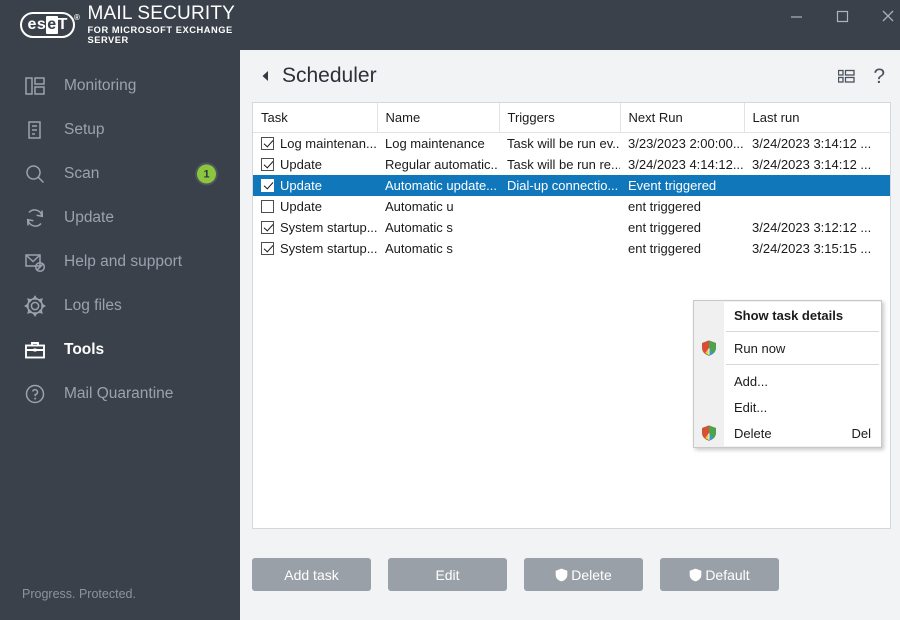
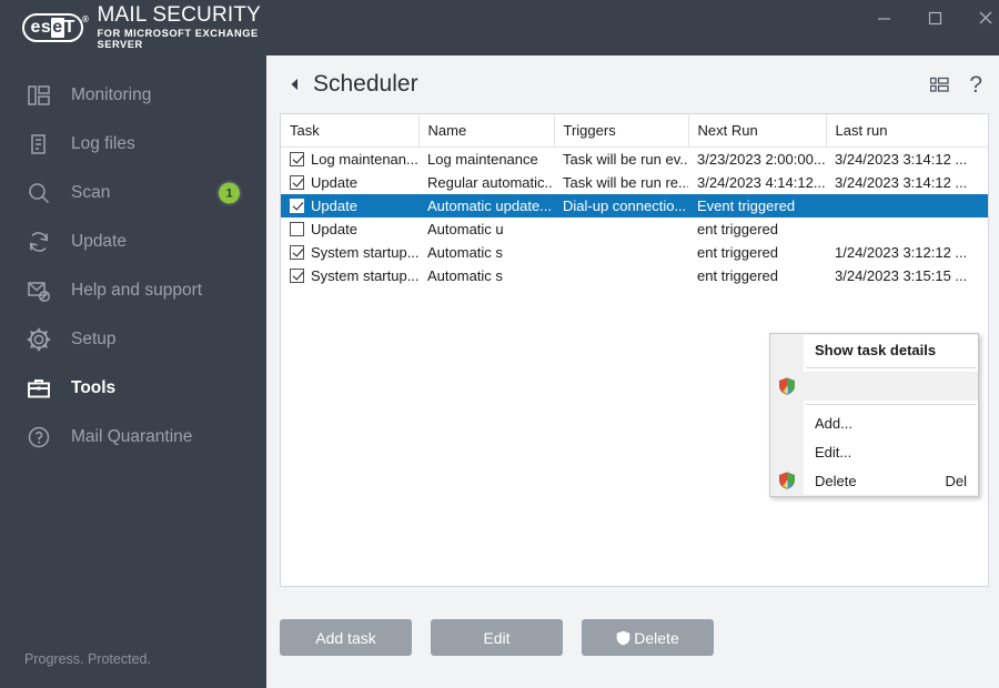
  es
  e
  T
  ®
  MAIL SECURITY
  FOR MICROSOFT EXCHANGE SERVER
  Monitoring
- Setup
+ Log files
  Scan
  1
  Update
  Help and support
- Log files
+ Setup
  Tools
  Mail Quarantine
  Progress. Protected.
  Scheduler
  ?
  Task	Name	Triggers	Next Run	Last run
  Log maintenan...	Log maintenance	Task will be run ev..	3/23/2023 2:00:00...	3/24/2023 3:14:12 ...
  Update	Regular automatic..	Task will be run re..	3/24/2023 4:14:12...	3/24/2023 3:14:12 ...
  Update	Automatic update...	Dial-up connectio...	Event triggered
  Update	Automatic u		ent triggered
- System startup...	Automatic s		ent triggered	3/24/2023 3:12:12 ...
+ System startup...	Automatic s		ent triggered	1/24/2023 3:12:12 ...
  System startup...	Automatic s		ent triggered	3/24/2023 3:15:15 ...
  Show task details
- Run now
  Add...
  Edit...
  Delete
  Del
  Add task
  Edit
  Delete
- Default
